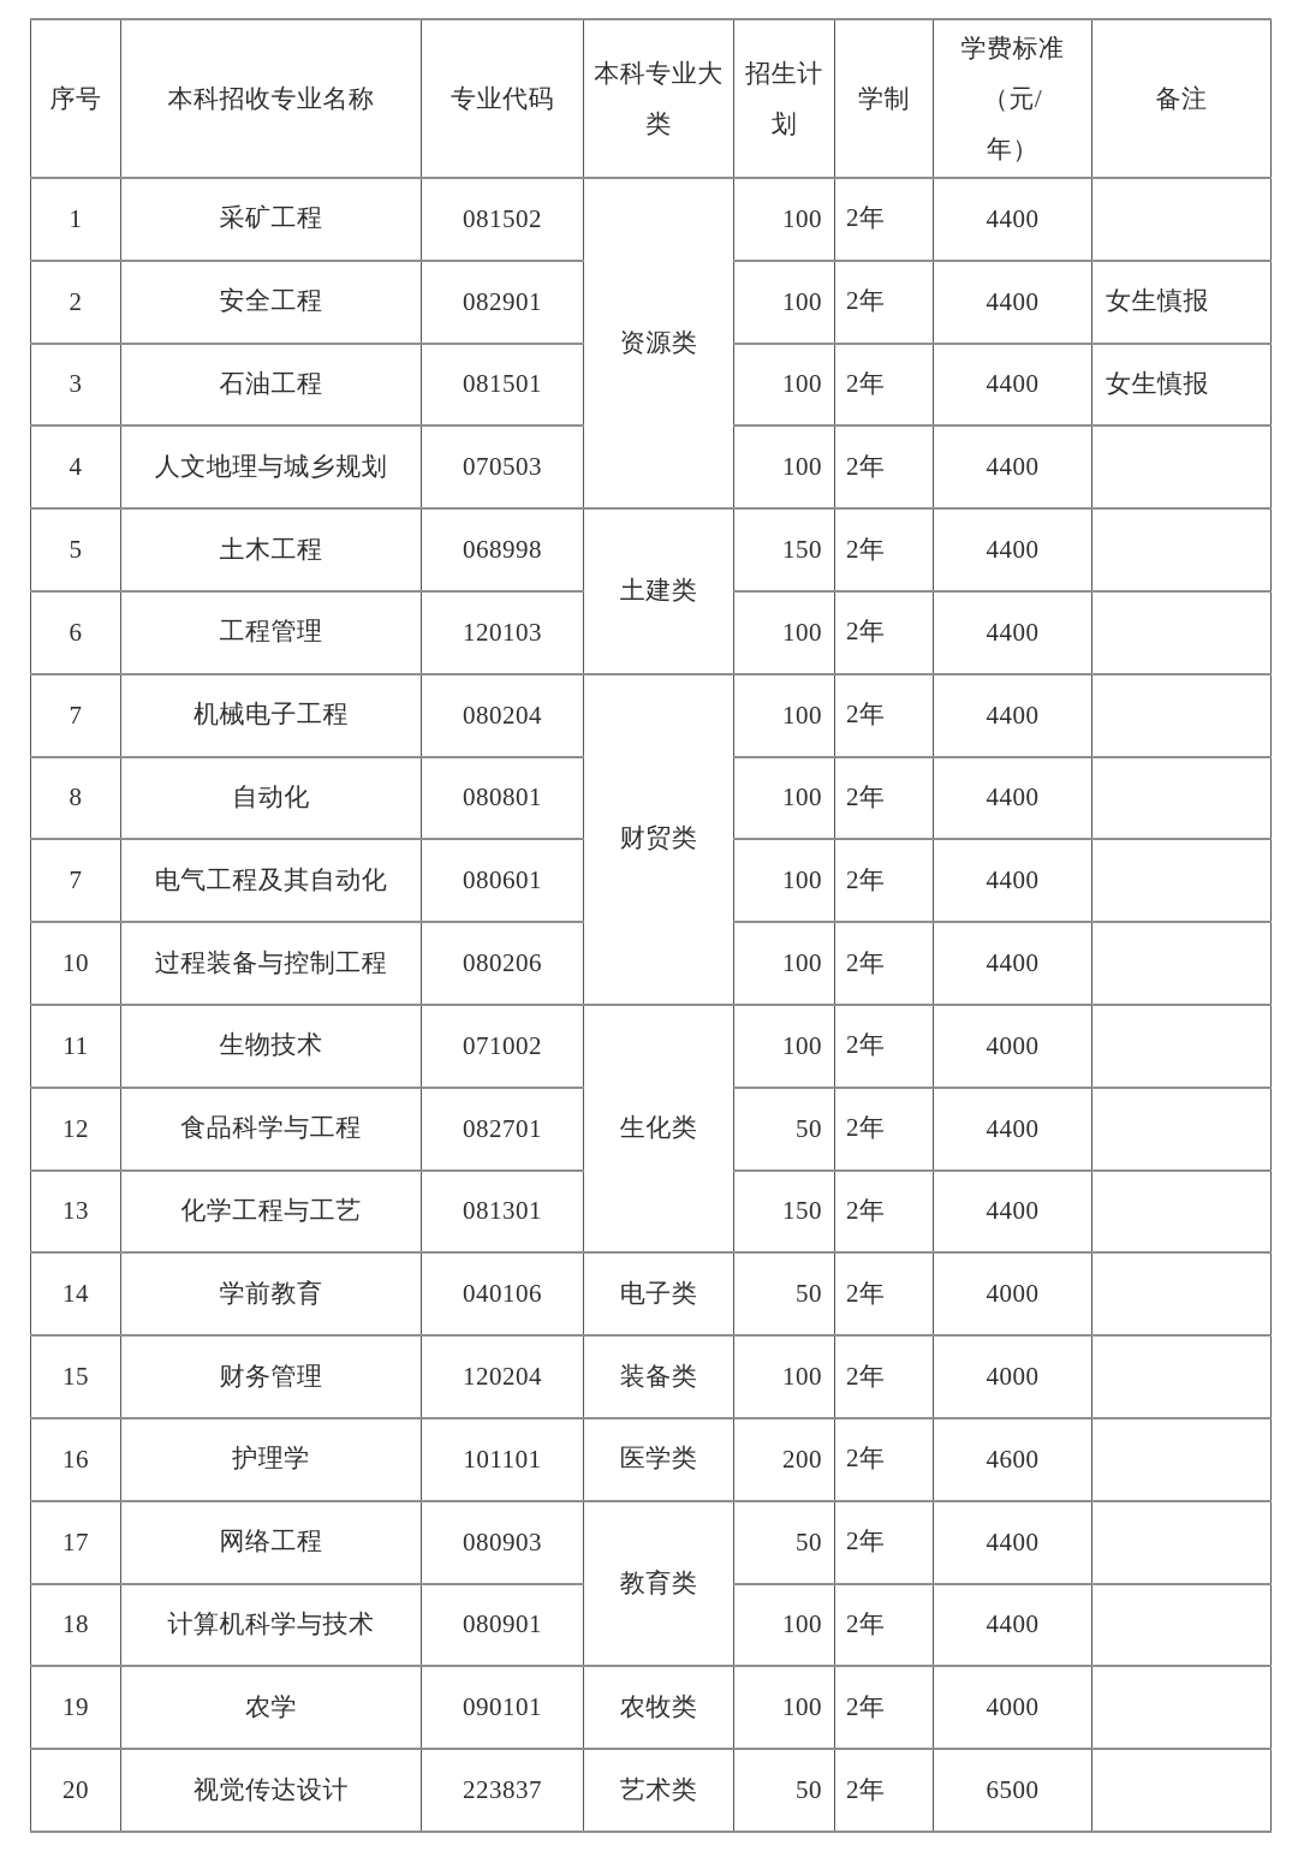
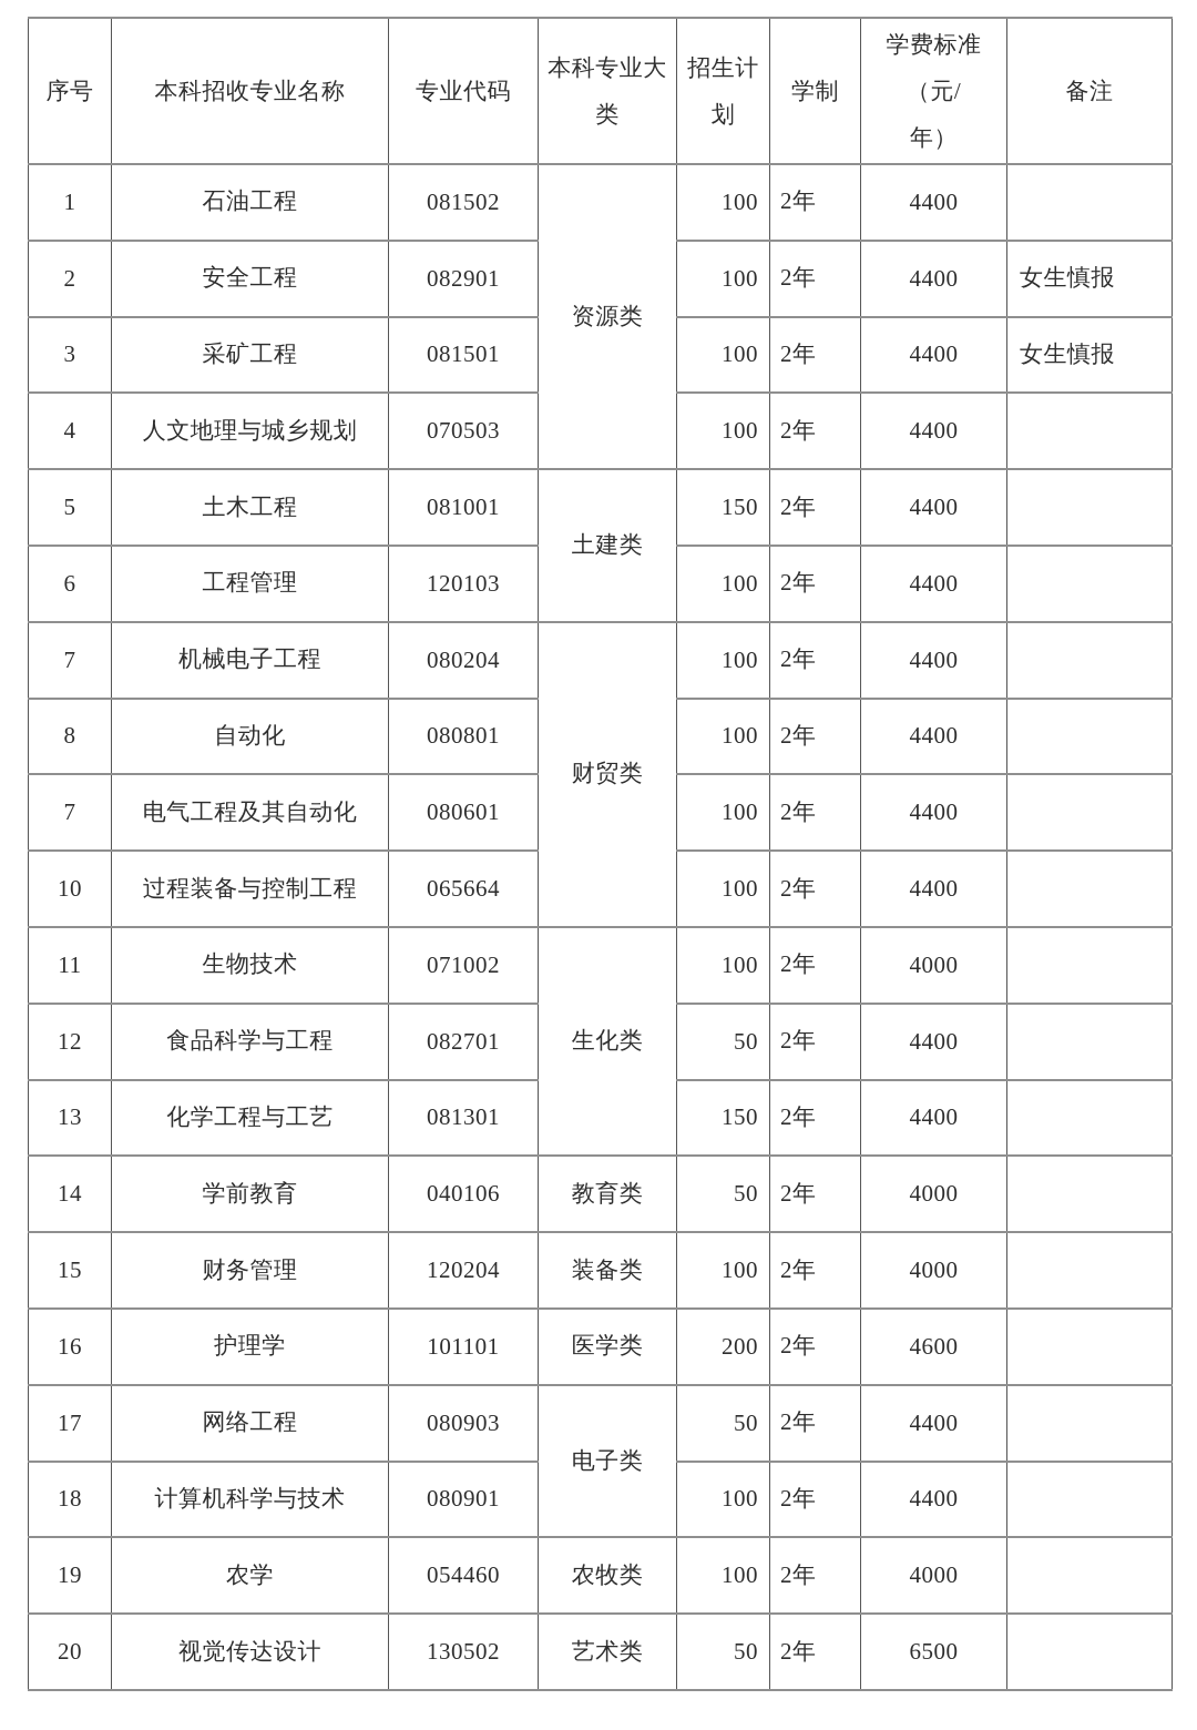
  序号	本科招收专业名称	专业代码	本科专业大 类	招生计 划	学制	学费标准（元/ 年）	备注
- 1	采矿工程	081502	资源类	100	2年	4400
+ 1	石油工程	081502	资源类	100	2年	4400
  2	安全工程	082901	100	2年	4400	女生慎报
- 3	石油工程	081501	100	2年	4400	女生慎报
+ 3	采矿工程	081501	100	2年	4400	女生慎报
  4	人文地理与城乡规划	070503	100	2年	4400
- 5	土木工程	068998	土建类	150	2年	4400
+ 5	土木工程	081001	土建类	150	2年	4400
  6	工程管理	120103	100	2年	4400
  7	机械电子工程	080204	财贸类	100	2年	4400
  8	自动化	080801	100	2年	4400
  7	电气工程及其自动化	080601	100	2年	4400
- 10	过程装备与控制工程	080206	100	2年	4400
+ 10	过程装备与控制工程	065664	100	2年	4400
  11	生物技术	071002	生化类	100	2年	4000
  12	食品科学与工程	082701	50	2年	4400
  13	化学工程与工艺	081301	150	2年	4400
- 14	学前教育	040106	电子类	50	2年	4000
+ 14	学前教育	040106	教育类	50	2年	4000
  15	财务管理	120204	装备类	100	2年	4000
  16	护理学	101101	医学类	200	2年	4600
- 17	网络工程	080903	教育类	50	2年	4400
+ 17	网络工程	080903	电子类	50	2年	4400
  18	计算机科学与技术	080901	100	2年	4400
- 19	农学	090101	农牧类	100	2年	4000
+ 19	农学	054460	农牧类	100	2年	4000
- 20	视觉传达设计	223837	艺术类	50	2年	6500
+ 20	视觉传达设计	130502	艺术类	50	2年	6500
